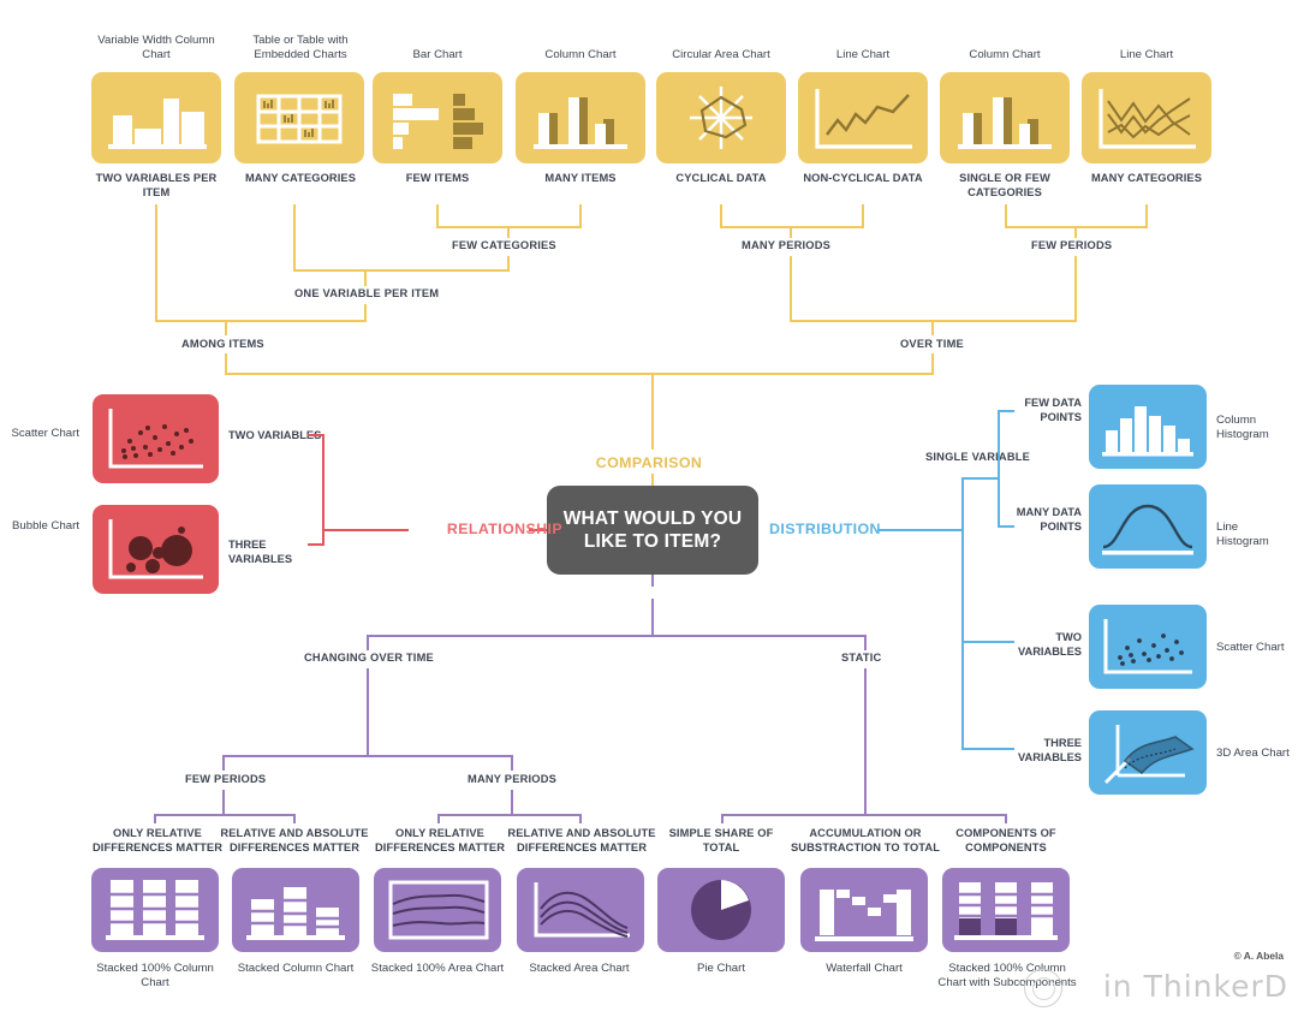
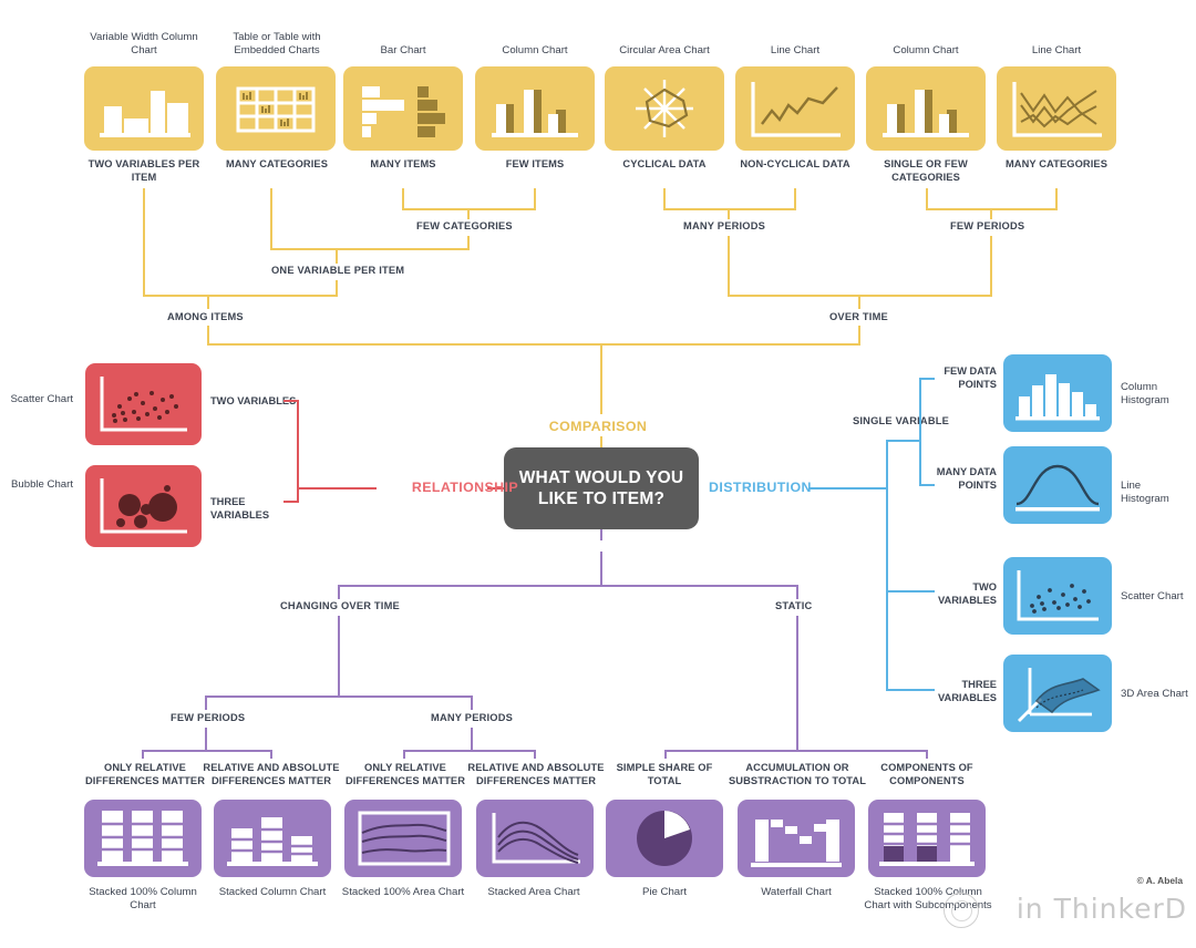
  Variable Width Column Chart
  TWO VARIABLES PER ITEM
  Table or Table with Embedded Charts
  MANY CATEGORIES
  Bar Chart
- FEW ITEMS
+ MANY ITEMS
  Column Chart
- MANY ITEMS
+ FEW ITEMS
  Circular Area Chart
  CYCLICAL DATA
  Line Chart
  NON-CYCLICAL DATA
  Column Chart
  SINGLE OR FEW CATEGORIES
  Line Chart
  MANY CATEGORIES
  FEW CATEGORIES
  ONE VARIABLE PER ITEM
  AMONG ITEMS
  MANY PERIODS
  FEW PERIODS
  OVER TIME
  Scatter Chart
  TWO VARIABL
  Bubble Chart
  THREE VARIABLES
  FEW DATA POINTS
  Column Histogram
  MANY DATA POINTS
  Line Histogram
  TWO VARIABLES
  Scatter Chart
  THREE VARIABLES
  3D Area Chart
  SINGLE VARABLE
  CHANGING OVER TIME
  STATIC
  FEW PERIODS
  MANY PERIODS
  ONLY RELATIVE DIFFERENCES MATTER
  Stacked 100% Column Chart
  RELATIVE AND ABSOLUTE DIFFERENCES MATTER
  Stacked Column Chart
  ONLY RELATIVE DIFFERENCES MATTER
  Stacked 100% Area Chart
  RELATIVE AND ABSOLUTE DIFFERENCES MATTER
  Stacked Area Chart
  SIMPLE SHARE OF TOTAL
  Pie Chart
  ACCUMULATION OR SUBSTRACTION TO TOTAL
  Waterfall Chart
  COMPONENTS OF COMPONENTS
  Stacked 100% Column Chart with Subcomponents
  WHAT WOULD YOU LIKE TO ITEM?
  COMPARISON
  RELATIONSHIP
  DISTRIBUTION
  © A. Abela
  in ThinkerD
